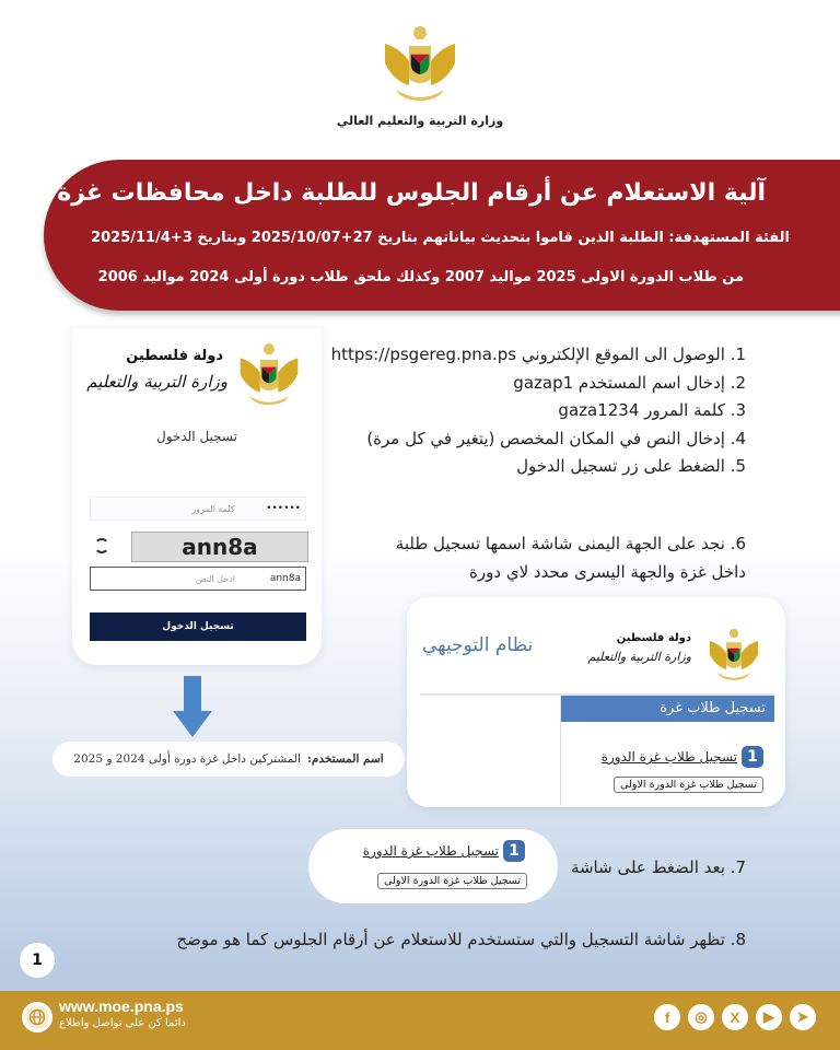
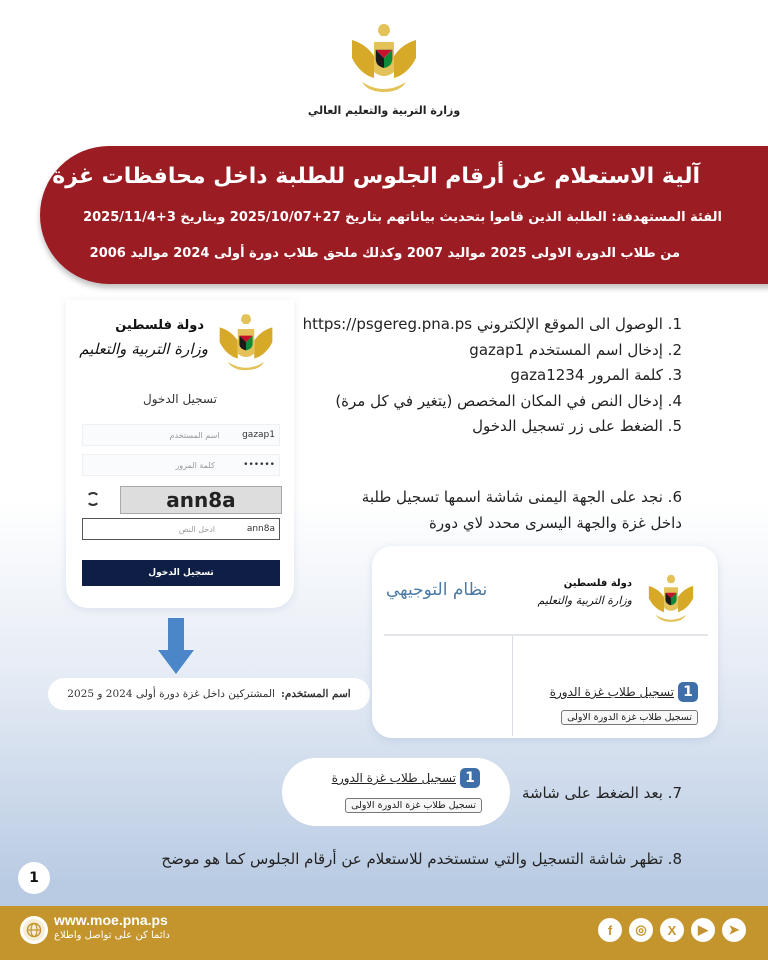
  وزارة التربية والتعليم العالي
  آلية الاستعلام عن أرقام الجلوس للطلبة داخل محافظات غزة
  الفئة المستهدفة: الطلبة الذين قاموا بتحديث بياناتهم بتاريخ 27+2025/10/07 وبتاريخ 3+2025/11/4
  من طلاب الدورة الاولى 2025 مواليد 2007 وكذلك ملحق طلاب دورة أولى 2024 مواليد 2006
  1. الوصول الى الموقع الإلكتروني https://psgereg.pna.ps
  2. إدخال اسم المستخدم gazap1
  3. كلمة المرور gaza1234
  4. إدخال النص في المكان المخصص (يتغير في كل مرة)
  5. الضغط على زر تسجيل الدخول
  6. نجد على الجهة اليمنى شاشة اسمها تسجيل طلبة
  داخل غزة والجهة اليسرى محدد لاي دورة
  دولة فلسطين
  وزارة التربية والتعليم
  تسجيل الدخول
+ gazap1
+ اسم المستخدم
  ••••••
  كلمة المرور
  ann8a
  ann8a
  ادخل النص
  تسجيل الدخول
  اسم المستخدم:
  المشتركين داخل غزة دورة أولى 2024 و 2025
  دولة فلسطين
  وزارة التربية والتعليم
  نظام التوجيهي
- تسجيل طلاب غزة
  1
  تسجيل طلاب غزة الدورة
  تسجيل طلاب غزة الدورة الاولى
  1
  تسجيل طلاب غزة الدورة
  تسجيل طلاب غزة الدورة الاولى
  7. بعد الضغط على شاشة
  8. تظهر شاشة التسجيل والتي ستستخدم للاستعلام عن أرقام الجلوس كما هو موضح
  1
  www.moe.pna.ps
  دائما كن على تواصل واطلاع
  f
  ◎
  X
  ▶
  ➤
